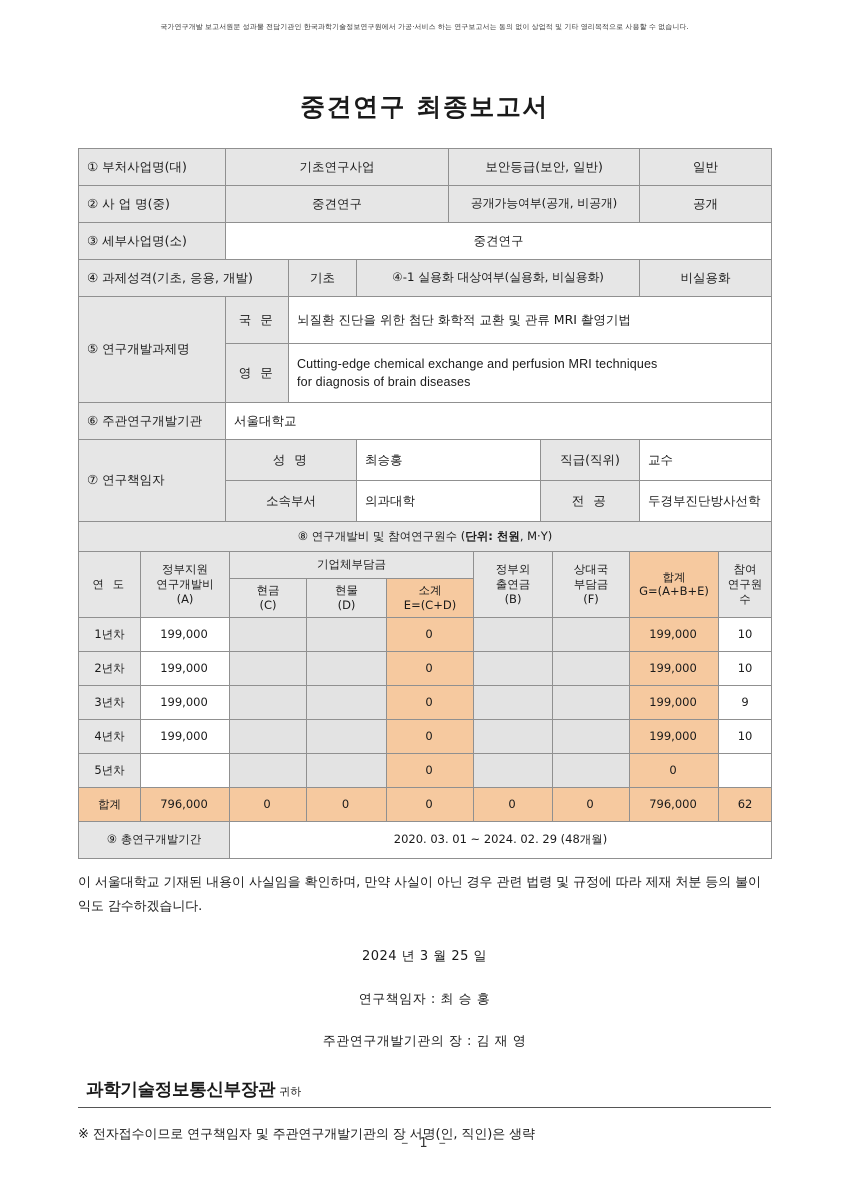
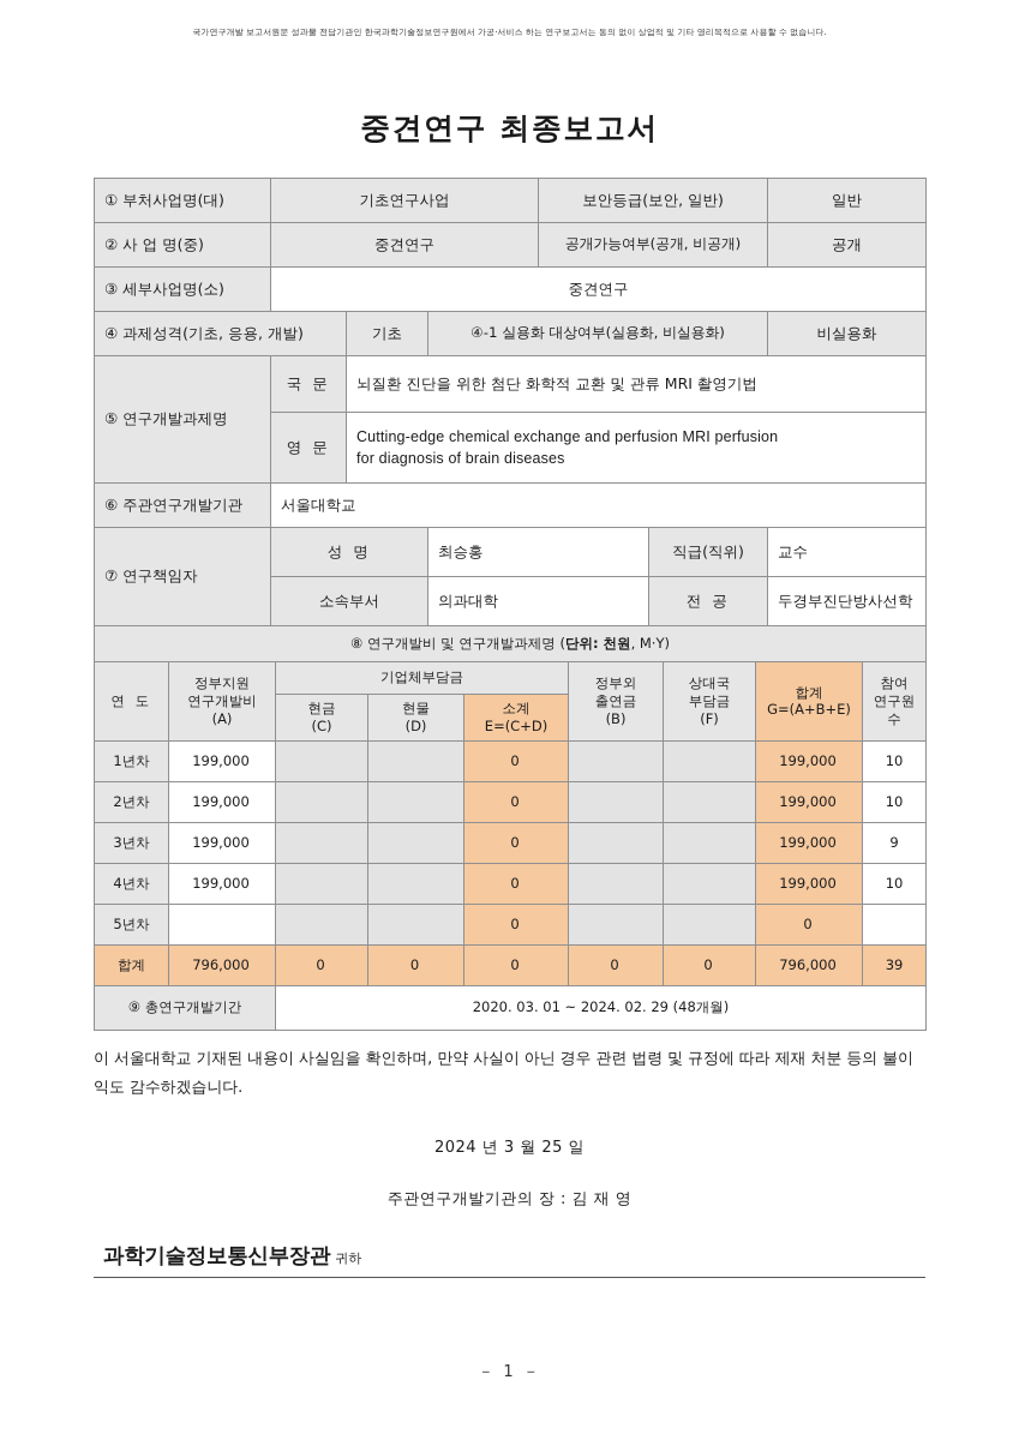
  국가연구개발 보고서원문 성과물 전담기관인 한국과학기술정보연구원에서 가공·서비스 하는 연구보고서는 동의 없이 상업적 및 기타 영리목적으로 사용할 수 없습니다.
  중견연구 최종보고서
  ① 부처사업명(대)	기초연구사업	보안등급(보안, 일반)	일반
  ② 사 업 명(중)	중견연구	공개가능여부(공개, 비공개)	공개
  ③ 세부사업명(소)	중견연구
  ④ 과제성격(기초, 응용, 개발)	기초	④-1 실용화 대상여부(실용화, 비실용화)	비실용화
  ⑤ 연구개발과제명	국 문	뇌질환 진단을 위한 첨단 화학적 교환 및 관류 MRI 촬영기법
- 영 문	Cutting-edge chemical exchange and perfusion MRI techniques for diagnosis of brain diseases
+ 영 문	Cutting-edge chemical exchange and perfusion MRI perfusion for diagnosis of brain diseases
  ⑥ 주관연구개발기관	서울대학교
  ⑦ 연구책임자	성 명	최승홍	직급(직위)	교수
  소속부서	의과대학	전 공	두경부진단방사선학
- ⑧ 연구개발비 및 참여연구원수 (단위: 천원, M·Y)
+ ⑧ 연구개발비 및 연구개발과제명 (단위: 천원, M·Y)
  연 도	정부지원 연구개발비 (A)	기업체부담금	정부외 출연금 (B)	상대국 부담금 (F)	합계 G=(A+B+E)	참여 연구원수
  현금 (C)	현물 (D)	소계 E=(C+D)
  1년차	199,000			0			199,000	10
  2년차	199,000			0			199,000	10
  3년차	199,000			0			199,000	9
  4년차	199,000			0			199,000	10
  5년차				0			0
- 합계	796,000	0	0	0	0	0	796,000	62
+ 합계	796,000	0	0	0	0	0	796,000	39
  ⑨ 총연구개발기간	2020. 03. 01 ~ 2024. 02. 29 (48개월)
  이 서울대학교 기재된 내용이 사실임을 확인하며, 만약 사실이 아닌 경우 관련 법령 및 규정에 따라 제재 처분 등의 불이익도 감수하겠습니다.
  2024 년 3 월 25 일
- 연구책임자 : 최 승 홍
  주관연구개발기관의 장 : 김 재 영
  과학기술정보통신부장관 귀하
- ※ 전자접수이므로 연구책임자 및 주관연구개발기관의 장 서명(인, 직인)은 생략
  － 1 －
